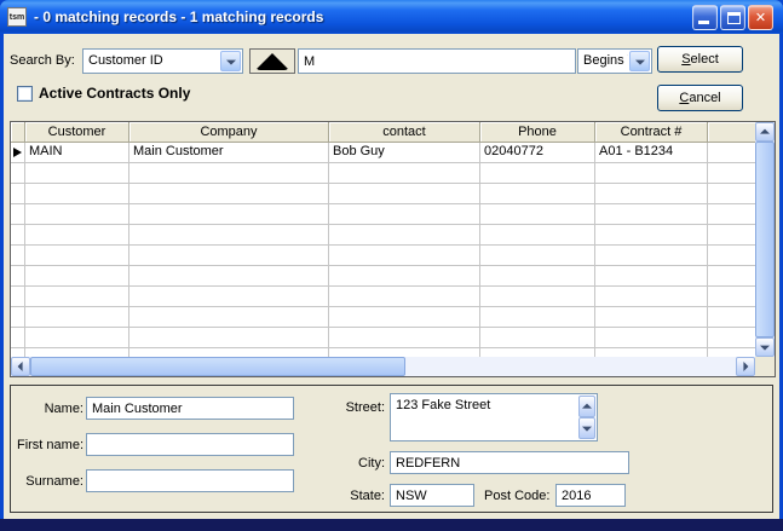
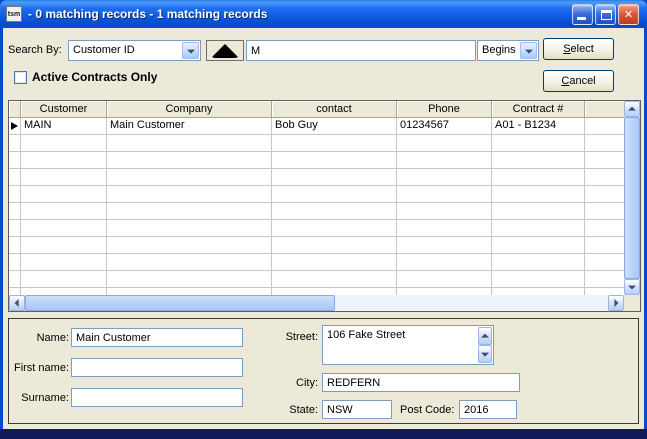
  - 0 matching records - 1 matching records
  ✕
  Search By:
  Customer ID
  M
  Begins
  Select
  Active Contracts Only
  Cancel
  Customer
  Company
  contact
  Phone
  Contract #
  MAIN
  Main Customer
  Bob Guy
- 02040772
+ 01234567
  A01 - B1234
  Name:
  Main Customer
  First name:
  Surname:
  Street:
- 123 Fake Street
+ 106 Fake Street
  City:
  REDFERN
  State:
  NSW
  Post Code:
  2016
